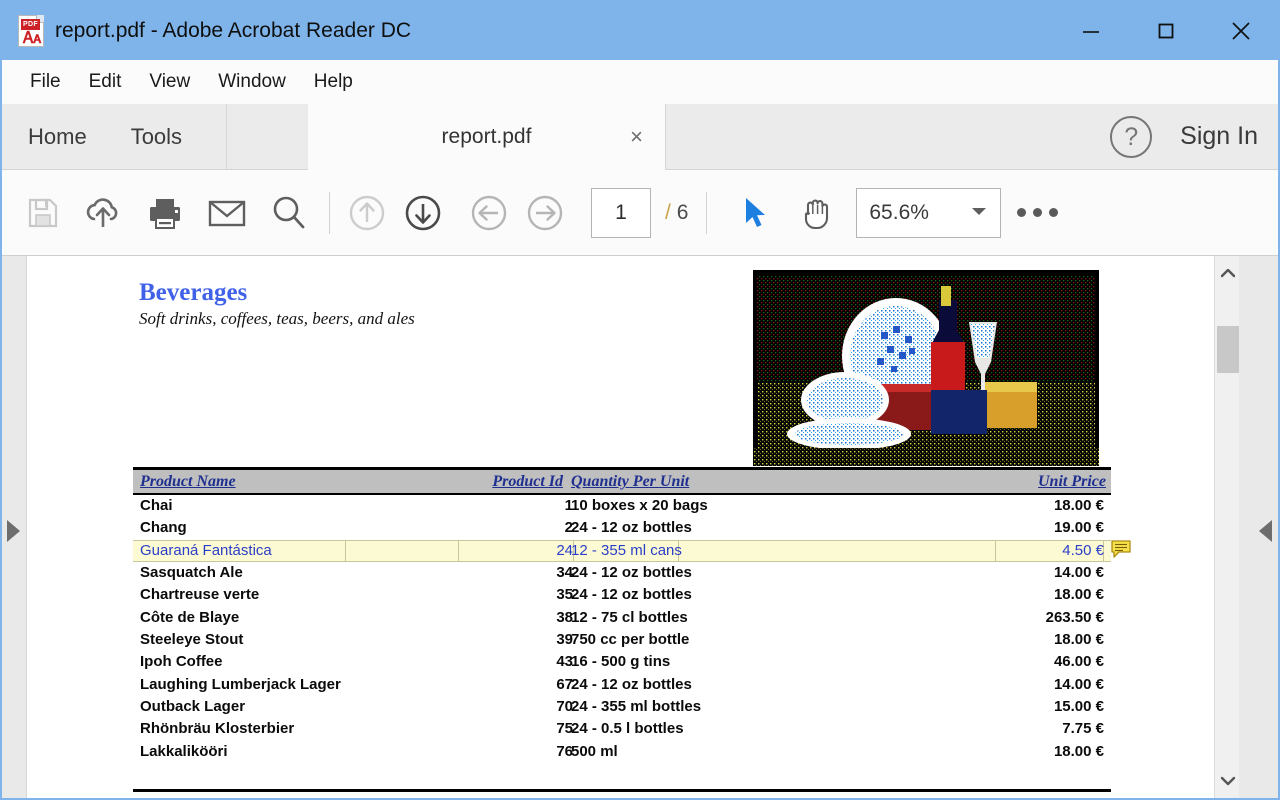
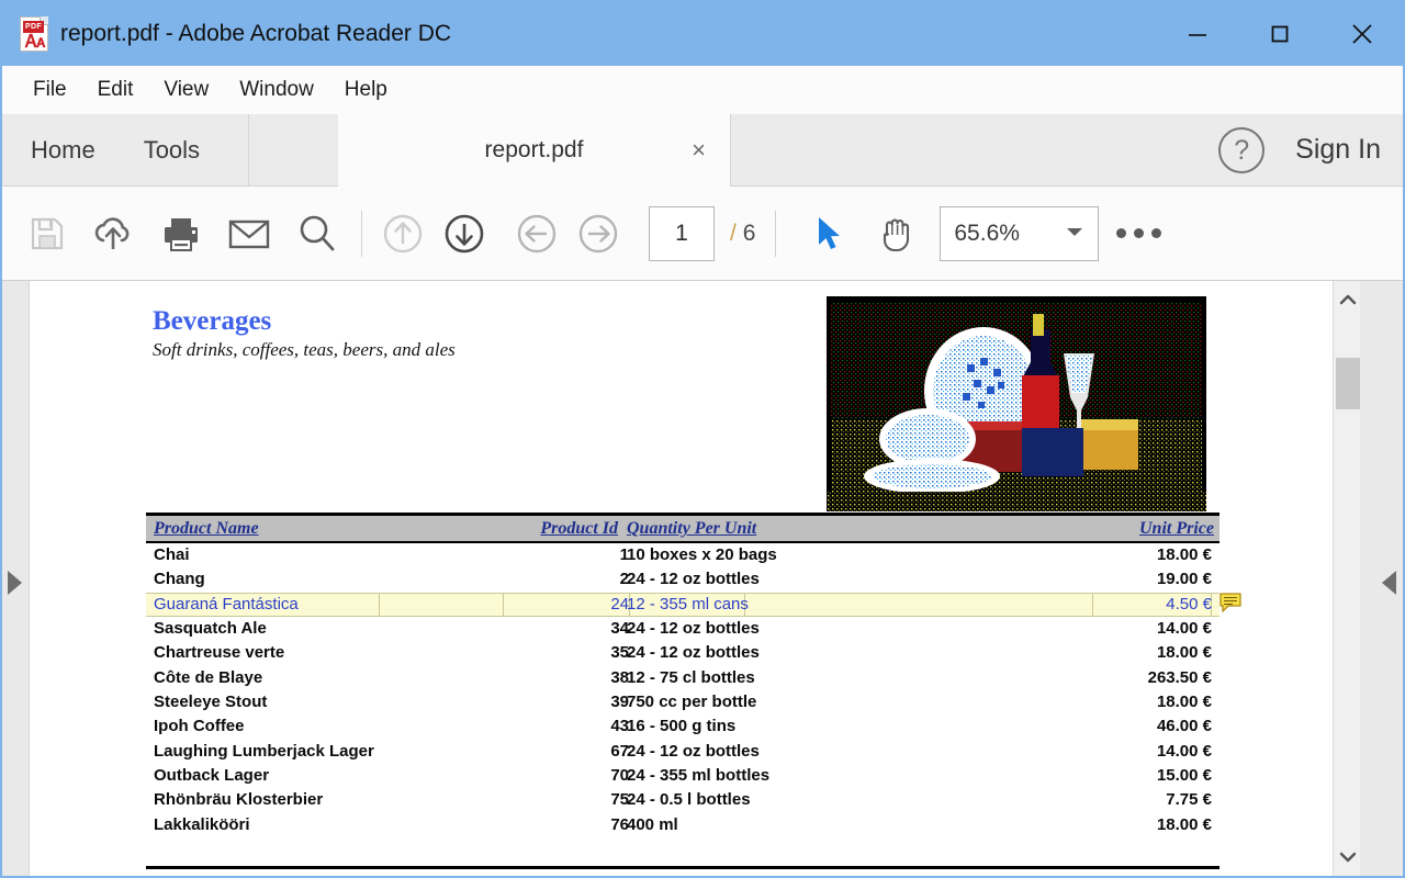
  🗛
  report.pdf - Adobe Acrobat Reader DC
  File
  Edit
  View
  Window
  Help
  Home
  Tools
  report.pdf
  ×
  ?
  Sign In
  1
  / 6
  65.6%
  Beverages
  Soft drinks, coffees, teas, beers, and ales
  Product Name
  Product Id
  Quantity Per Unit
  Unit Price
  Chai
  1
  10 boxes x 20 bags
  18.00 €
  Chang
  2
  24 - 12 oz bottles
  19.00 €
  Guaraná Fantástica
  24
  12 - 355 ml cans
  4.50 €
  Sasquatch Ale
  34
  24 - 12 oz bottles
  14.00 €
  Chartreuse verte
  35
  24 - 12 oz bottles
  18.00 €
  Côte de Blaye
  38
  12 - 75 cl bottles
  263.50 €
  Steeleye Stout
  39
  750 cc per bottle
  18.00 €
  Ipoh Coffee
  43
  16 - 500 g tins
  46.00 €
  Laughing Lumberjack Lager
  67
  24 - 12 oz bottles
  14.00 €
  Outback Lager
  70
  24 - 355 ml bottles
  15.00 €
  Rhönbräu Klosterbier
  75
  24 - 0.5 l bottles
  7.75 €
  Lakkalikööri
  76
- 500 ml
+ 400 ml
  18.00 €
